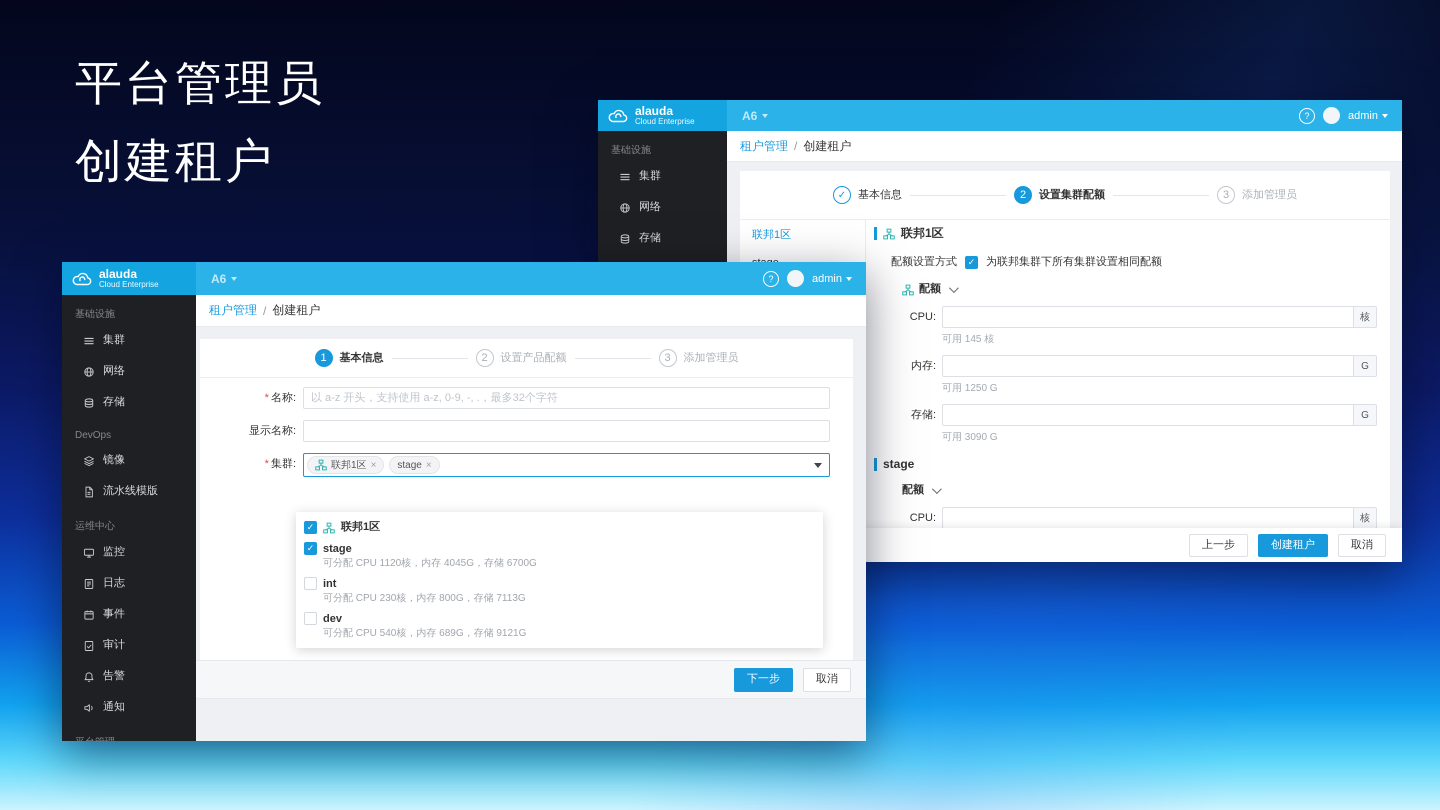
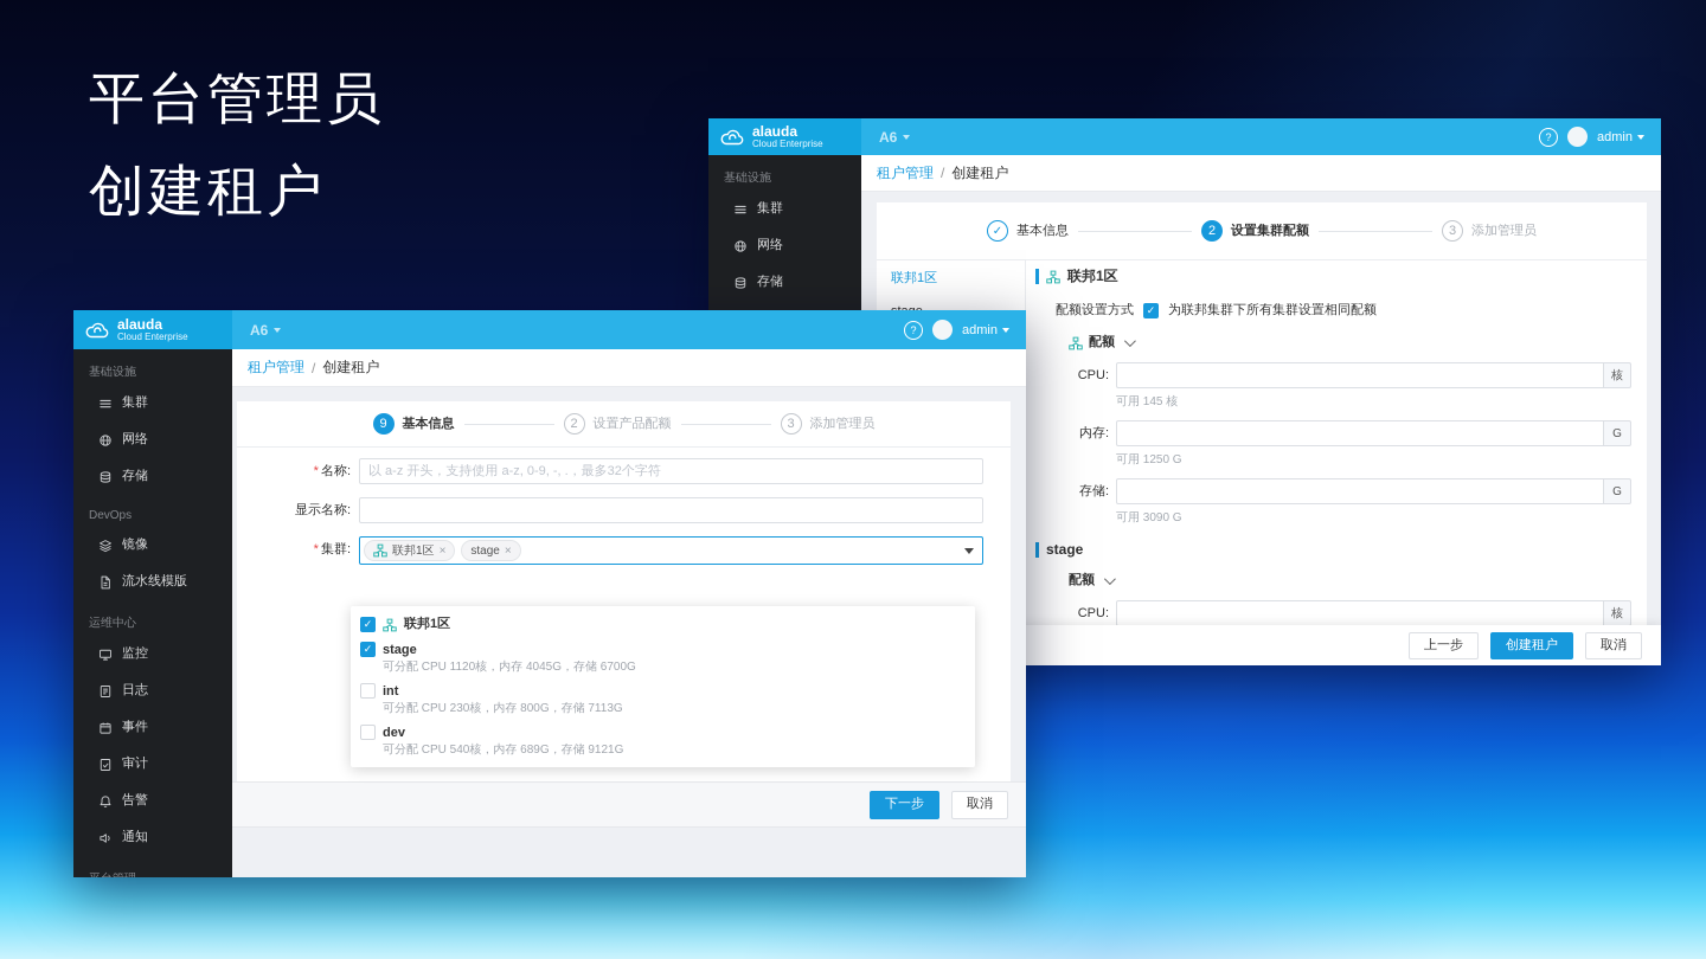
  平台管理员
  创建租户
  alauda
  Cloud Enterprise
  A6
  ?
  admin
  基础设施
  集群
  网络
  存储
  租户管理
  /
  创建租户
  ✓
  基本信息
  2
  设置集群配额
  3
  添加管理员
  联邦1区
  联邦1区
  配额设置方式
  ✓
  为联邦集群下所有集群设置相同配额
  配额
  CPU:
  核
  可用 145 核
  内存:
  G
  可用 1250 G
  存储:
  G
  可用 3090 G
  stage
  配额
  CPU:
  核
  上一步
  创建租户
  取消
  alauda
  Cloud Enterprise
  A6
  ?
  admin
  基础设施
  集群
  网络
  存储
  DevOps
  镜像
  流水线模版
  运维中心
  监控
  日志
  事件
  审计
  告警
  通知
  租户管理
  /
  创建租户
- 1
+ 9
  基本信息
  2
  设置产品配额
  3
  添加管理员
  * 名称:
  以 a-z 开头，支持使用 a-z, 0-9, -, .，最多32个字符
  显示名称:
  * 集群:
  联邦1区
  ×
  stage
  ×
  ✓
  联邦1区
  ✓
  stage
  可分配 CPU 1120核，内存 4045G，存储 6700G
  int
  可分配 CPU 230核，内存 800G，存储 7113G
  dev
  可分配 CPU 540核，内存 689G，存储 9121G
  下一步
  取消
